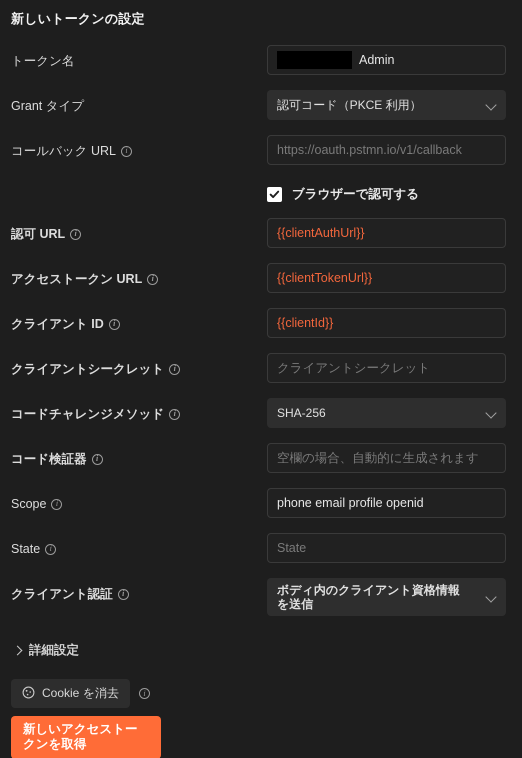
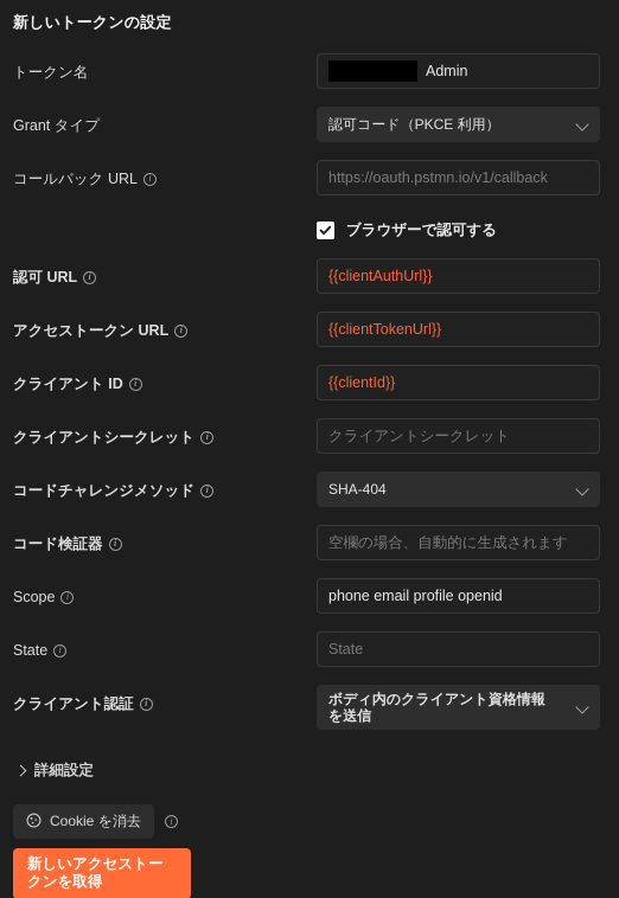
  新しいトークンの設定
  トークン名
  Admin
  Grant タイプ
  認可コード（PKCE 利用）
  コールバック URL
  https://oauth.pstmn.io/v1/callback
  ブラウザーで認可する
  認可 URL
  {{clientAuthUrl}}
  アクセストークン URL
  {{clientTokenUrl}}
  クライアント ID
  {{clientId}}
  クライアントシークレット
  クライアントシークレット
  コードチャレンジメソッド
- SHA-256
+ SHA-404
  コード検証器
  空欄の場合、自動的に生成されます
  Scope
  phone email profile openid
  State
  State
  クライアント認証
  ボディ内のクライアント資格情報を送信
  詳細設定
  Cookie を消去
  新しいアクセストークンを取得
